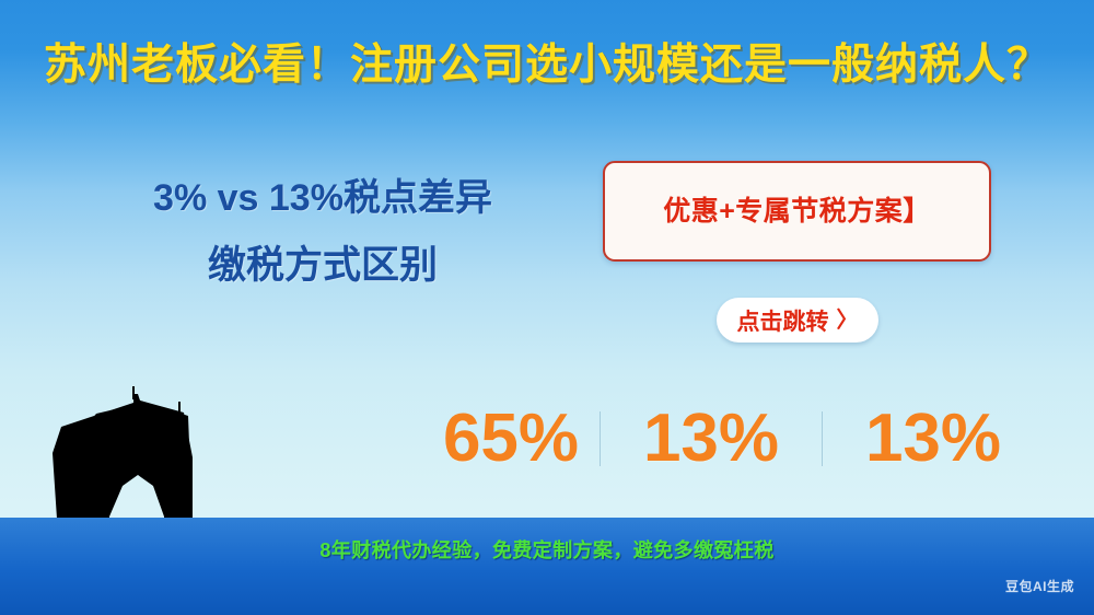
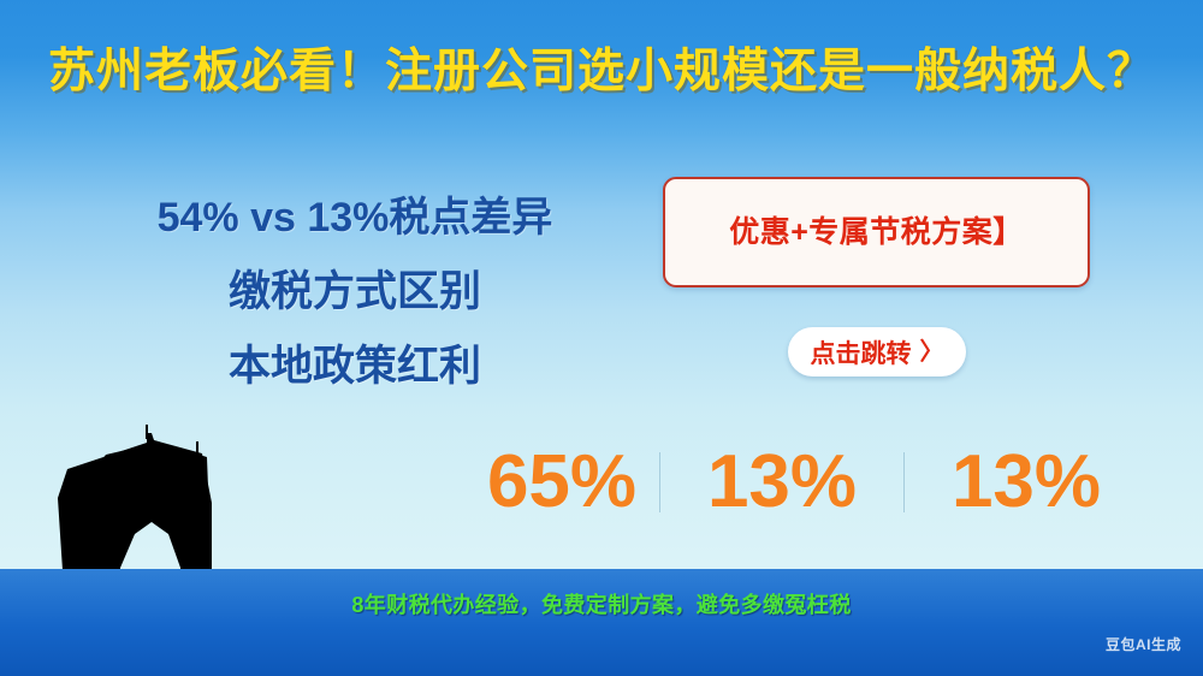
  苏州老板必看！注册公司选小规模还是一般纳税人？
- 3% vs 13%税点差异
+ 54% vs 13%税点差异
  缴税方式区别
+ 本地政策红利
  优惠+专属节税方案】
  点击跳转
  〉
  65%
  13%
  13%
  8年财税代办经验，免费定制方案，避免多缴冤枉税
  豆包AI生成
